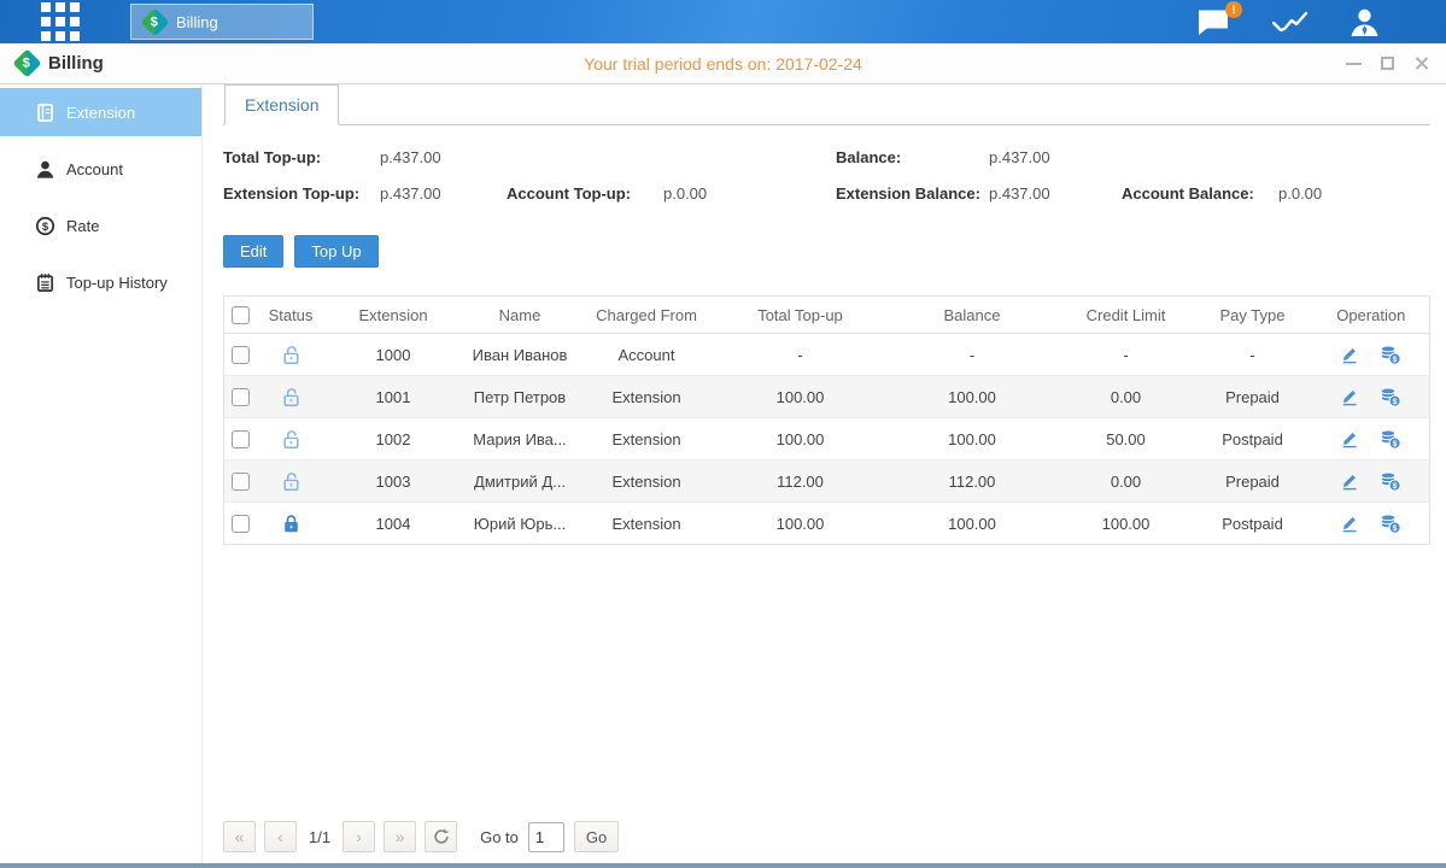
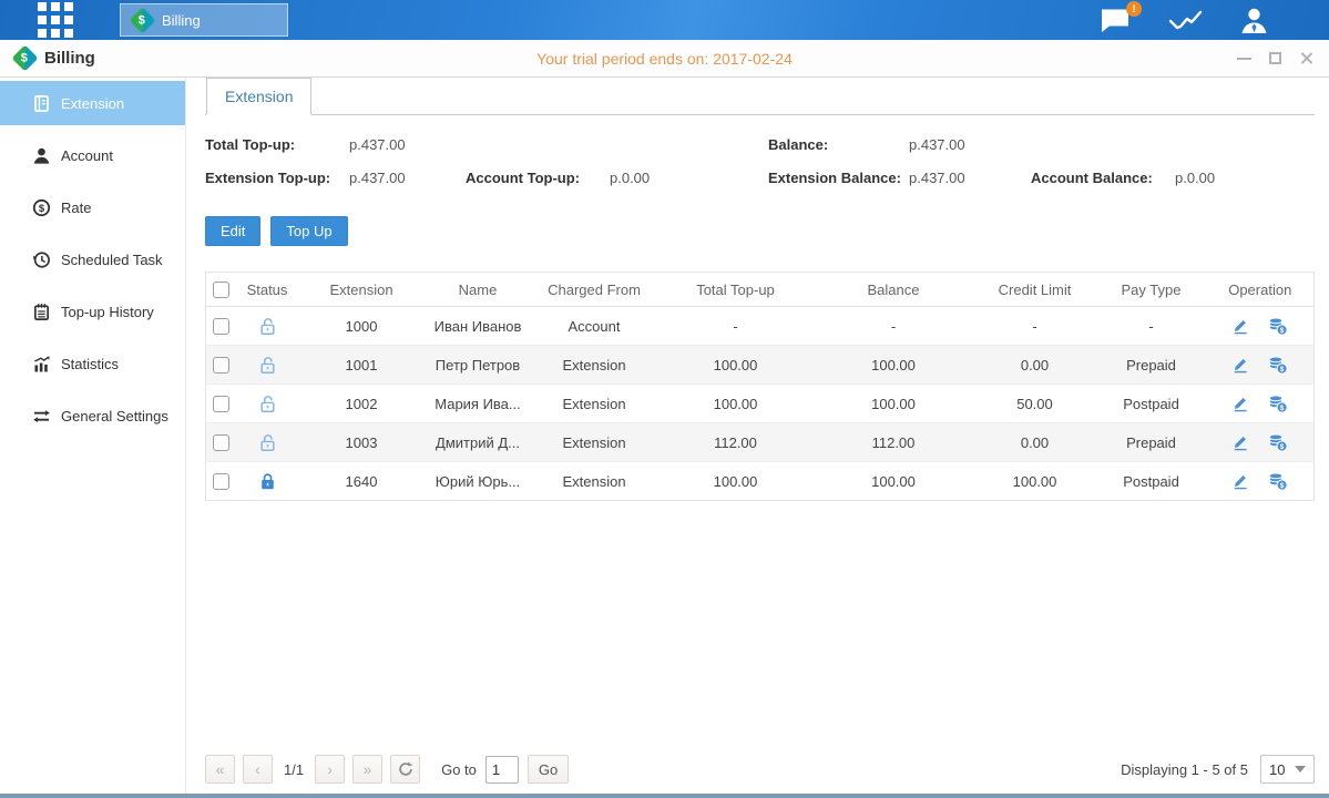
  Billing
  !
  Billing
  Your trial period ends on: 2017-02-24
  Extension
  Account
  $
  Rate
+ Scheduled Task
  Top-up History
+ Statistics
+ General Settings
  Extension
  Total Top-up:
  p.437.00
  Balance:
  p.437.00
  Extension Top-up:
  p.437.00
  Account Top-up:
  p.0.00
  Extension Balance:
  p.437.00
  Account Balance:
  p.0.00
  Edit
  Top Up
  	Status	Extension	Name	Charged From	Total Top-up	Balance	Credit Limit	Pay Type	Operation
  		1000	Иван Иванов	Account	-	-	-	-
  		1001	Петр Петров	Extension	100.00	100.00	0.00	Prepaid
  		1002	Мария Ива...	Extension	100.00	100.00	50.00	Postpaid
  		1003	Дмитрий Д...	Extension	112.00	112.00	0.00	Prepaid
- 		1004	Юрий Юрь...	Extension	100.00	100.00	100.00	Postpaid
+ 		1640	Юрий Юрь...	Extension	100.00	100.00	100.00	Postpaid
  «
  ‹
  1/1
  ›
  »
  Go to
  1
  Go
+ Displaying 1 - 5 of 5
+ 10
